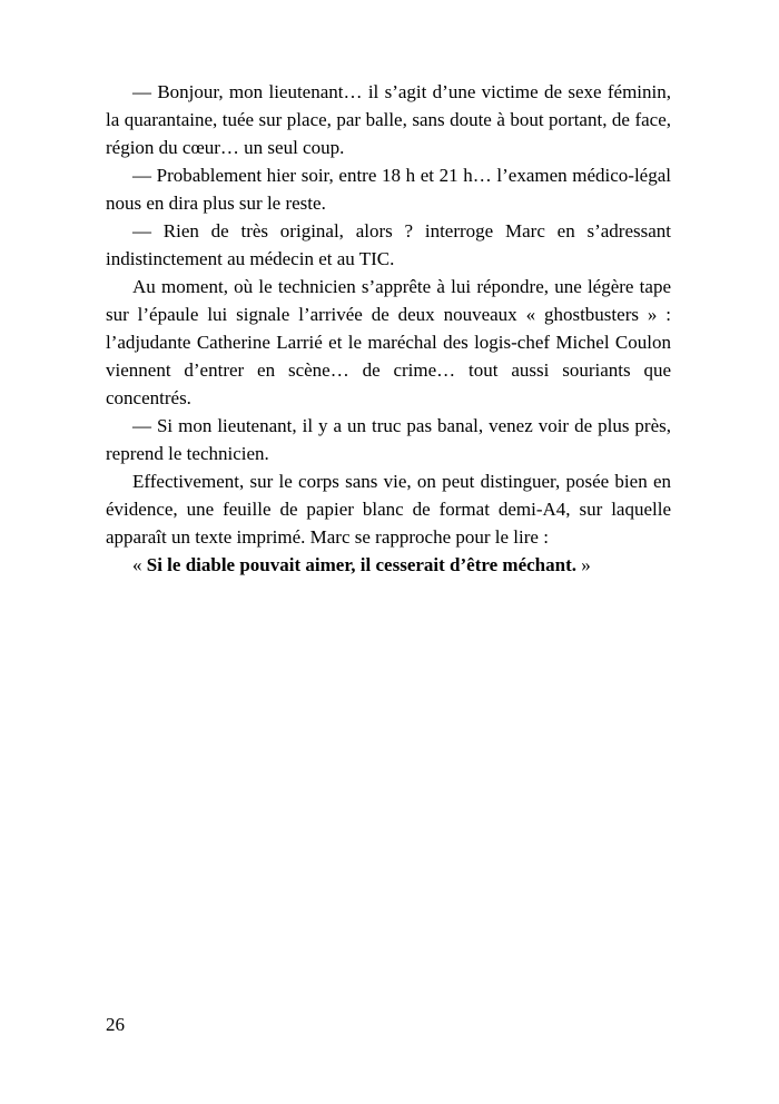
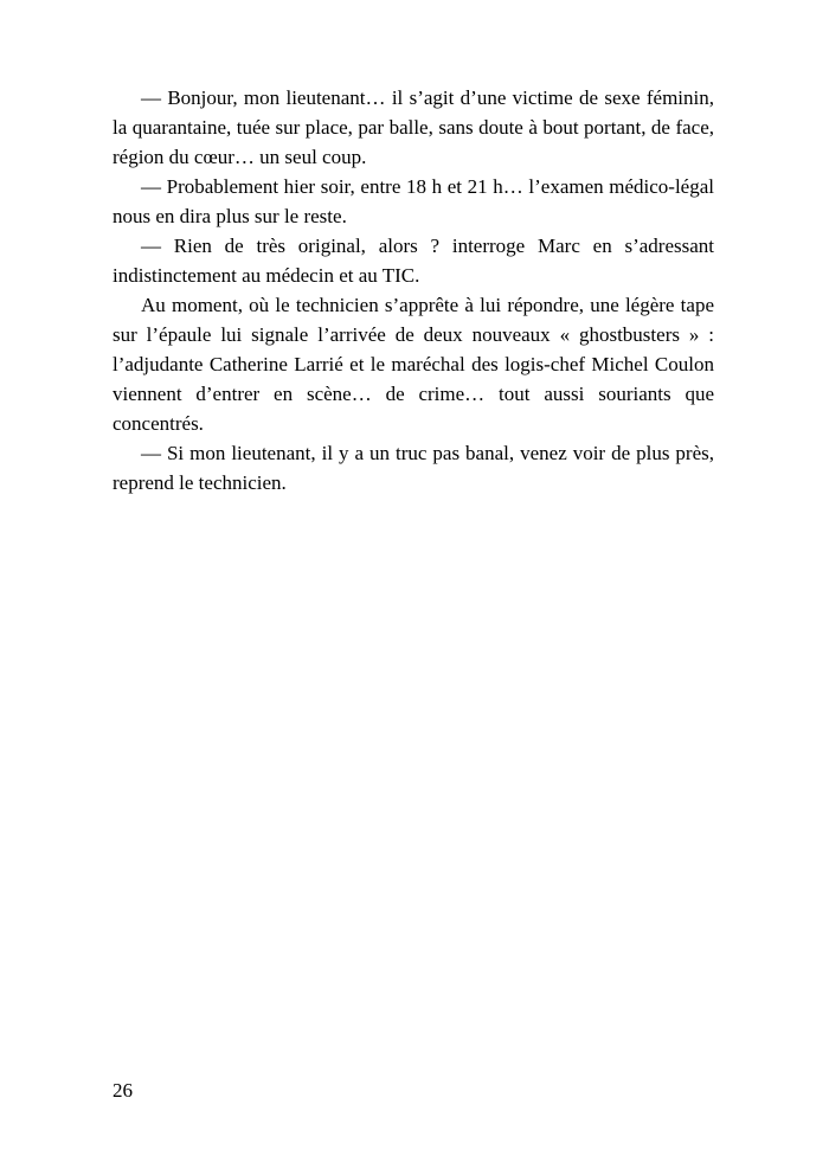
  — Bonjour, mon lieutenant… il s’agit d’une victime de sexe féminin, la quarantaine, tuée sur place, par balle, sans doute à bout portant, de face, région du cœur… un seul coup.
  — Probablement hier soir, entre 18 h et 21 h… l’examen médico-légal nous en dira plus sur le reste.
  — Rien de très original, alors ? interroge Marc en s’adressant indistinctement au médecin et au TIC.
  Au moment, où le technicien s’apprête à lui répondre, une légère tape sur l’épaule lui signale l’arrivée de deux nouveaux « ghostbusters » : l’adjudante Catherine Larrié et le maréchal des logis-chef Michel Coulon viennent d’entrer en scène… de crime… tout aussi souriants que concentrés.
  — Si mon lieutenant, il y a un truc pas banal, venez voir de plus près, reprend le technicien.
- Effectivement, sur le corps sans vie, on peut distinguer, posée bien en évidence, une feuille de papier blanc de format demi-A4, sur laquelle apparaît un texte imprimé. Marc se rapproche pour le lire :
- « Si le diable pouvait aimer, il cesserait d’être méchant. »
  26
